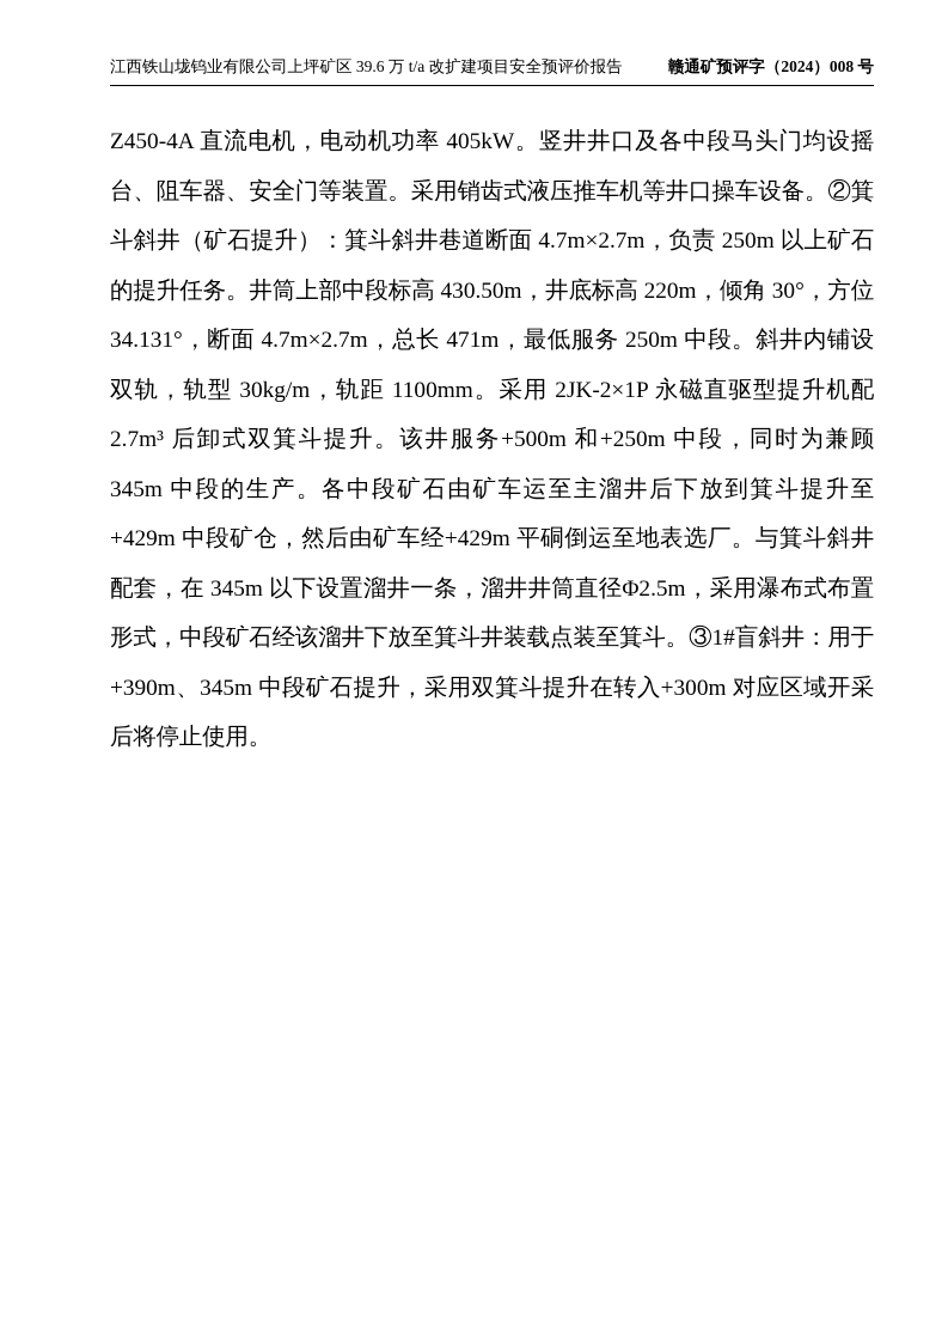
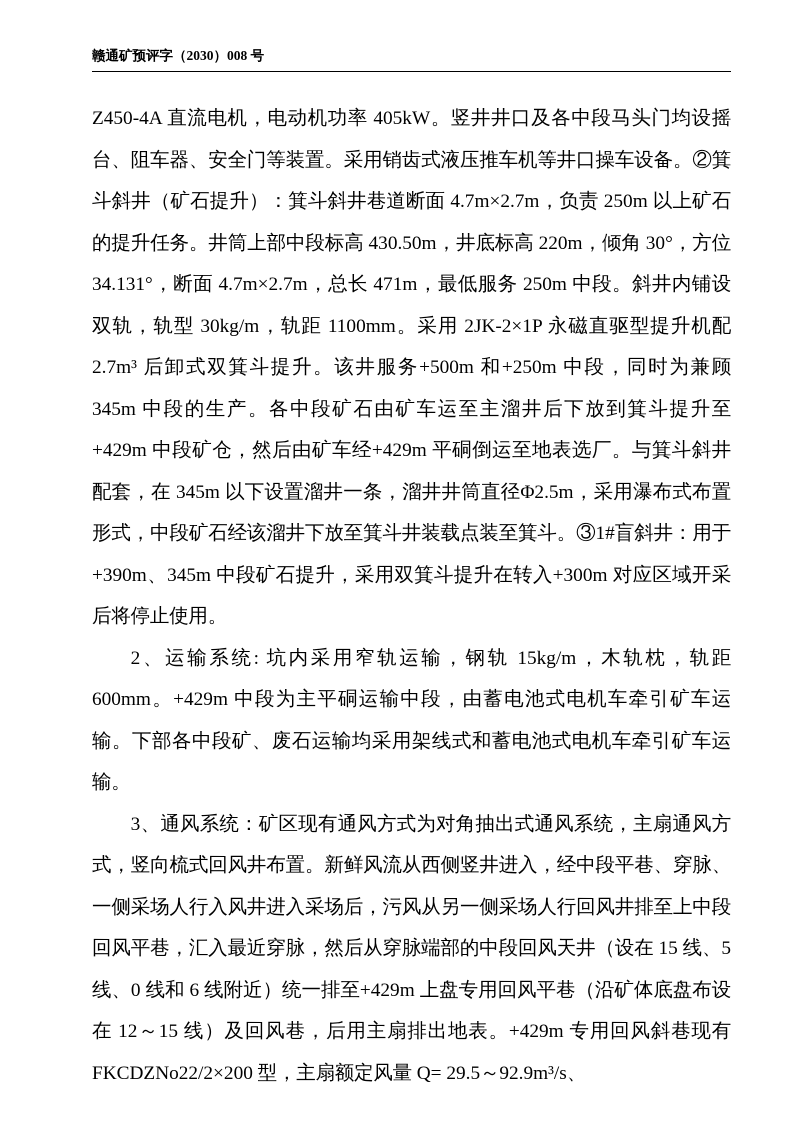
- 江西铁山垅钨业有限公司上坪矿区 39.6 万 t/a 改扩建项目安全预评价报告
- 赣通矿预评字（2024）008 号
+ 赣通矿预评字（2030）008 号
  Z450-4A 直流电机，电动机功率 405kW。竖井井口及各中段马头门均设摇台、阻车器、安全门等装置。采用销齿式液压推车机等井口操车设备。②箕斗斜井（矿石提升）：箕斗斜井巷道断面 4.7m×2.7m，负责 250m 以上矿石的提升任务。井筒上部中段标高 430.50m，井底标高 220m，倾角 30°，方位 34.131°，断面 4.7m×2.7m，总长 471m，最低服务 250m 中段。斜井内铺设双轨，轨型 30kg/m，轨距 1100mm。采用 2JK-2×1P 永磁直驱型提升机配 2.7m³ 后卸式双箕斗提升。该井服务+500m 和+250m 中段，同时为兼顾 345m 中段的生产。各中段矿石由矿车运至主溜井后下放到箕斗提升至+429m 中段矿仓，然后由矿车经+429m 平硐倒运至地表选厂。与箕斗斜井配套，在 345m 以下设置溜井一条，溜井井筒直径Φ2.5m，采用瀑布式布置形式，中段矿石经该溜井下放至箕斗井装载点装至箕斗。③1#盲斜井：用于+390m、345m 中段矿石提升，采用双箕斗提升在转入+300m 对应区域开采后将停止使用。
+ 2、运输系统: 坑内采用窄轨运输，钢轨 15kg/m，木轨枕，轨距 600mm。+429m 中段为主平硐运输中段，由蓄电池式电机车牵引矿车运输。下部各中段矿、废石运输均采用架线式和蓄电池式电机车牵引矿车运输。
+ 3、通风系统：矿区现有通风方式为对角抽出式通风系统，主扇通风方式，竖向梳式回风井布置。新鲜风流从西侧竖井进入，经中段平巷、穿脉、一侧采场人行入风井进入采场后，污风从另一侧采场人行回风井排至上中段回风平巷，汇入最近穿脉，然后从穿脉端部的中段回风天井（设在 15 线、5 线、0 线和 6 线附近）统一排至+429m 上盘专用回风平巷（沿矿体底盘布设在 12～15 线）及回风巷，后用主扇排出地表。+429m 专用回风斜巷现有 FKCDZNo22/2×200 型，主扇额定风量 Q= 29.5～92.9m³/s、
